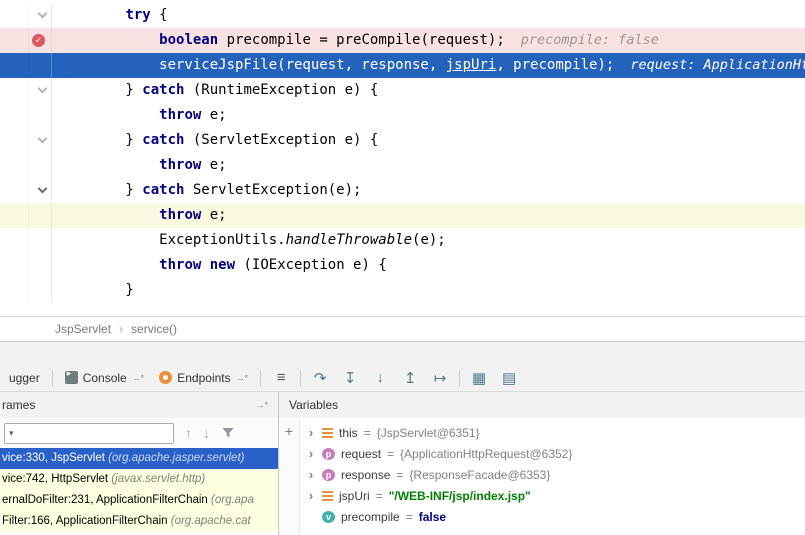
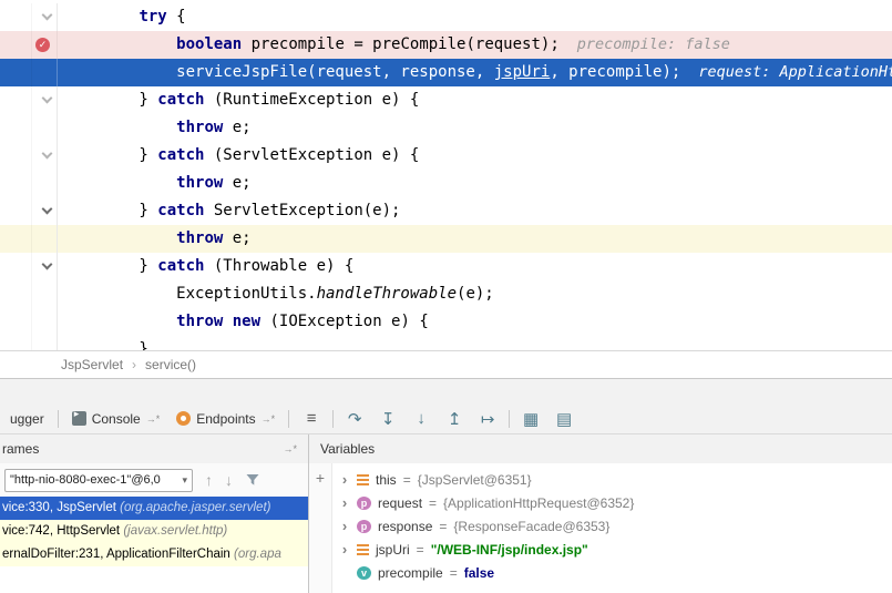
  try {
  ✓
  boolean precompile = preCompile(request); precompile: false
  serviceJspFile(request, response, jspUri, precompile); request: ApplicationH
  } catch (RuntimeException e) {
  throw e;
  } catch (ServletException e) {
  throw e;
  } catch ServletException(e);
  throw e;
+ } catch (Throwable e) {
  ExceptionUtils.handleThrowable(e);
  throw new (IOException e) {
  }
  JspServlet
  ›
  service()
  ugger
  Console
  →*
  Endpoints
  →*
  ≡
  ↷
  ↧
  ↓
  ↥
  ↦
  ▦
  ▤
  rames
  →*
+ "http-nio-8080-exec-1"@6,0
  ▾
  ↑
  ↓
  vice:330, JspServlet (org.apache.jasper.servlet)
  vice:742, HttpServlet (javax.servlet.http)
  ernalDoFilter:231, ApplicationFilterChain (org.apa
- Filter:166, ApplicationFilterChain (org.apache.cat
  Variables
  +
  ›
  this
  =
  {JspServlet@6351}
  ›
  p
  request
  =
  {ApplicationHttpRequest@6352}
  ›
  p
  response
  =
  {ResponseFacade@6353}
  ›
  jspUri
  =
  "/WEB-INF/jsp/index.jsp"
  v
  precompile
  =
  false
